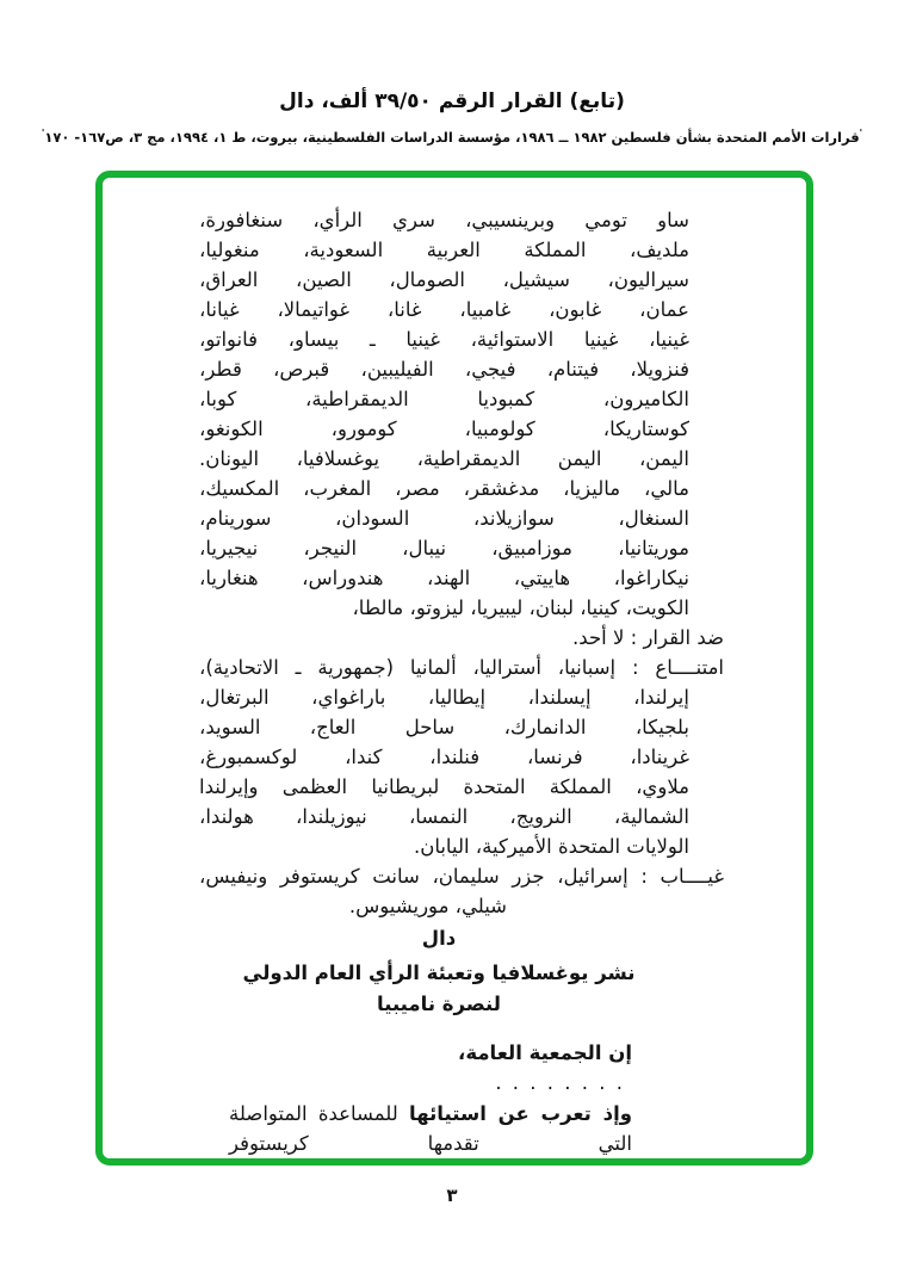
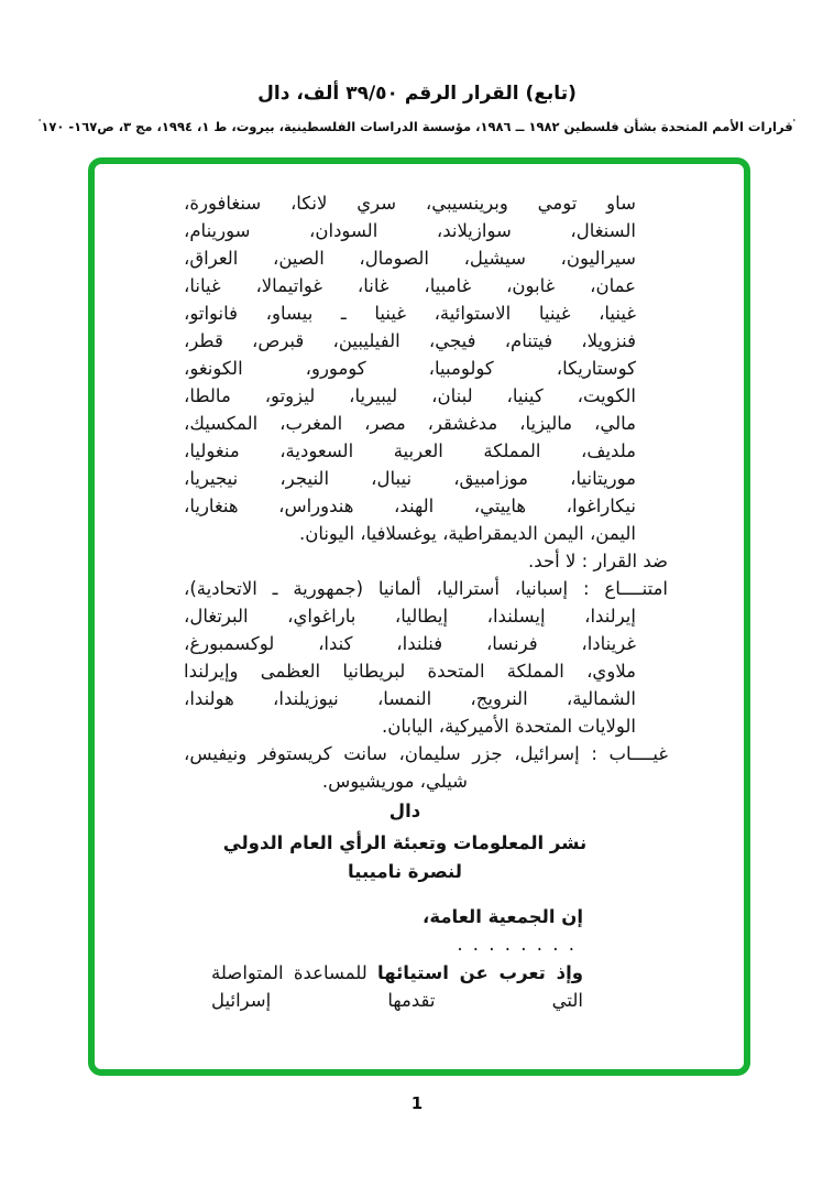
  (تابع) القرار الرقم ٣٩/٥٠ ألف، دال
  'قرارات الأمم المتحدة بشأن فلسطين ١٩٨٢ ــ ١٩٨٦، مؤسسة الدراسات الفلسطينية، بيروت، ط ١، ١٩٩٤، مج ٣، ص١٦٧- ١٧٠'
- ساو تومي وبرينسيبي، سري الرأي، سنغافورة،
+ ساو تومي وبرينسيبي، سري لانكا، سنغافورة،
- ملديف، المملكة العربية السعودية، منغوليا،
+ السنغال، سوازيلاند، السودان، سورينام،
  سيراليون، سيشيل، الصومال، الصين، العراق،
  عمان، غابون، غامبيا، غانا، غواتيمالا، غيانا،
  غينيا، غينيا الاستوائية، غينيا ـ بيساو، فانواتو،
  فنزويلا، فيتنام، فيجي، الفيليبين، قبرص، قطر،
- الكاميرون، كمبوديا الديمقراطية، كوبا،
  كوستاريكا، كولومبيا، كومورو، الكونغو،
- اليمن، اليمن الديمقراطية، يوغسلافيا، اليونان.
+ الكويت، كينيا، لبنان، ليبيريا، ليزوتو، مالطا،
  مالي، ماليزيا، مدغشقر، مصر، المغرب، المكسيك،
- السنغال، سوازيلاند، السودان، سورينام،
+ ملديف، المملكة العربية السعودية، منغوليا،
  موريتانيا، موزامبيق، نيبال، النيجر، نيجيريا،
  نيكاراغوا، هاييتي، الهند، هندوراس، هنغاريا،
- الكويت، كينيا، لبنان، ليبيريا، ليزوتو، مالطا،
+ اليمن، اليمن الديمقراطية، يوغسلافيا، اليونان.
  ضد القرار : لا أحد.
  امتنــــاع : إسبانيا، أستراليا، ألمانيا (جمهورية ـ الاتحادية)،
  إيرلندا، إيسلندا، إيطاليا، باراغواي، البرتغال،
- بلجيكا، الدانمارك، ساحل العاج، السويد،
  غرينادا، فرنسا، فنلندا، كندا، لوكسمبورغ،
  ملاوي، المملكة المتحدة لبريطانيا العظمى وإيرلندا
  الشمالية، النرويج، النمسا، نيوزيلندا، هولندا،
  الولايات المتحدة الأميركية، اليابان.
  غيــــاب : إسرائيل، جزر سليمان، سانت كريستوفر ونيفيس،
  شيلي، موريشيوس.
  دال
- نشر يوغسلافيا وتعبئة الرأي العام الدولي
+ نشر المعلومات وتعبئة الرأي العام الدولي
  لنصرة ناميبيا
  إن الجمعية العامة،
  . . . . . . . .
- وإذ تعرب عن استيائها للمساعدة المتواصلة التي تقدمها كريستوفر
+ وإذ تعرب عن استيائها للمساعدة المتواصلة التي تقدمها إسرائيل
- ٣
+ 1
